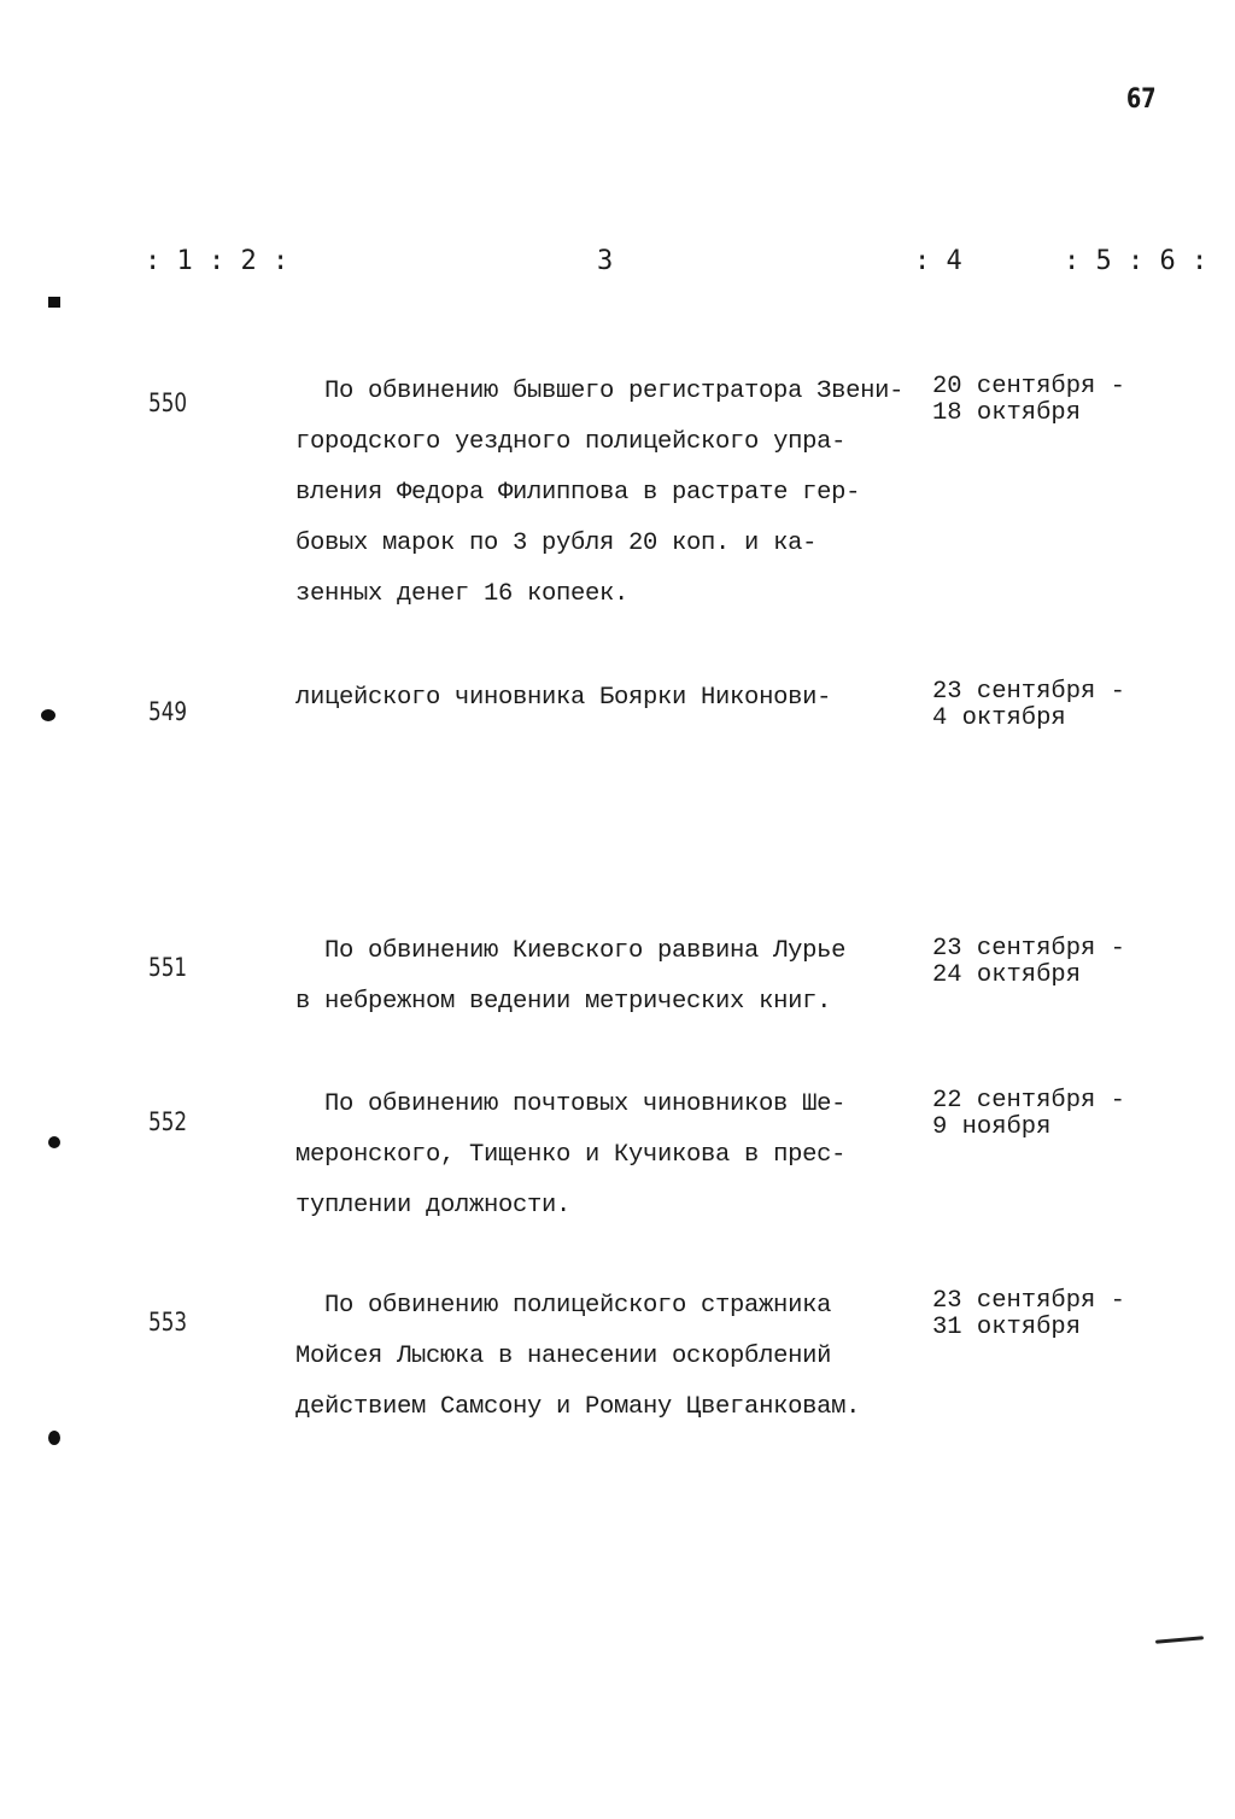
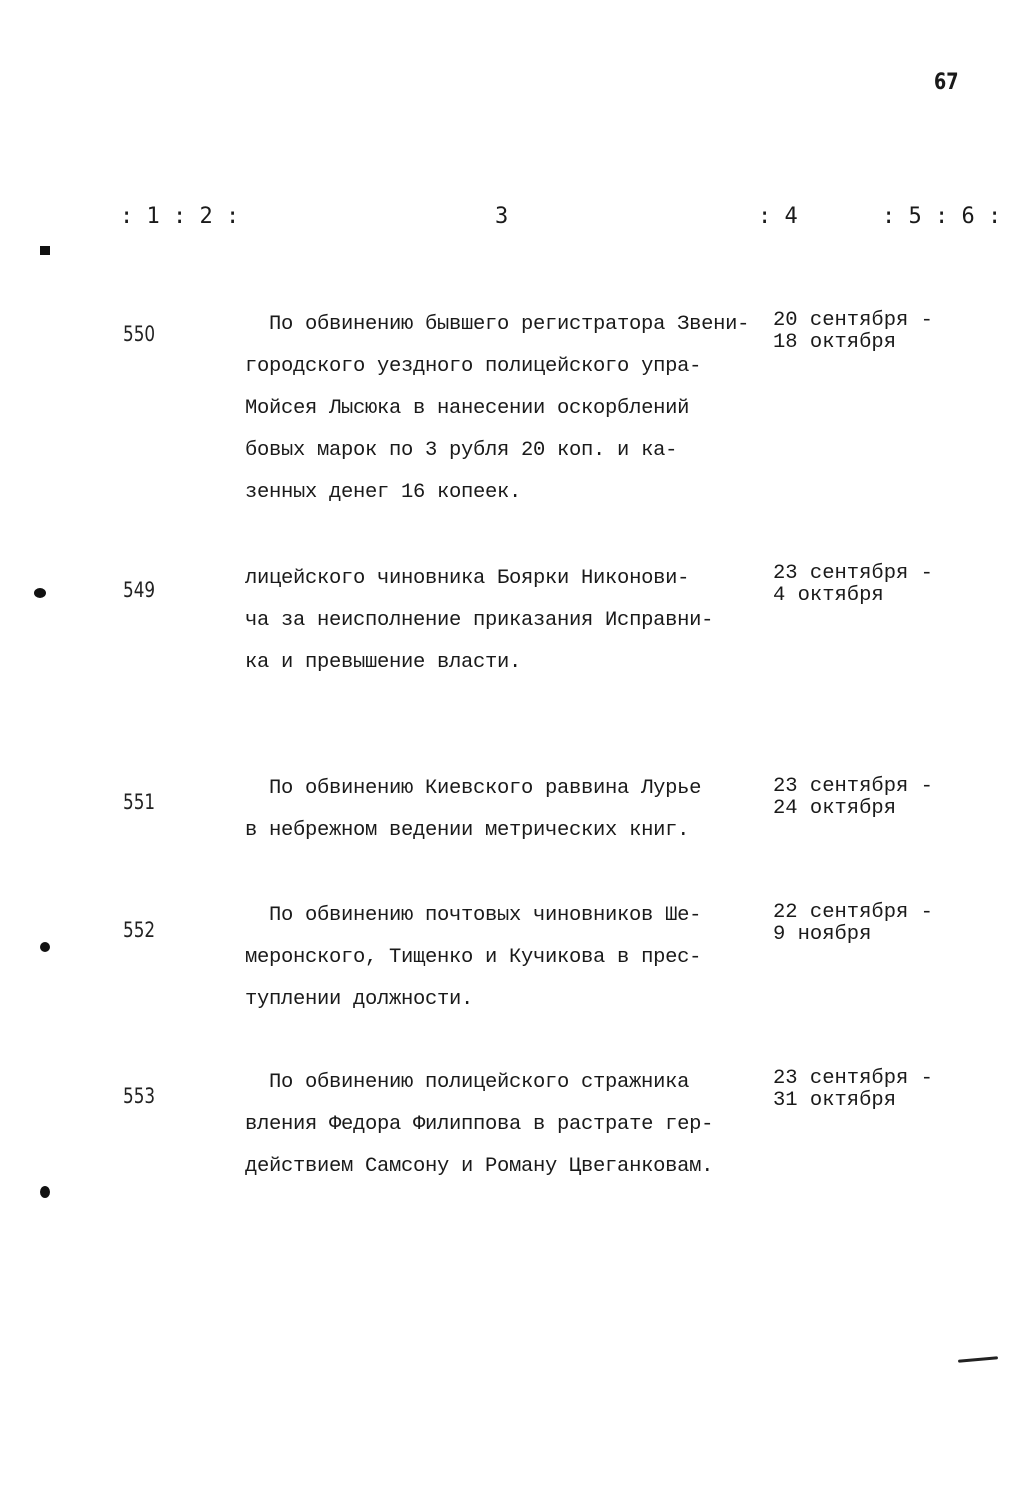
  67
  : 1 : 2 :
  3
  : 4
  : 5 : 6 :
  550
  По обвинению бывшего регистратора Звени-
  городского уездного полицейского упра-
- вления Федора Филиппова в растрате гер-
+ Мойсея Лысюка в нанесении оскорблений
  бовых марок по 3 рубля 20 коп. и ка-
  зенных денег 16 копеек.
  20 сентября -
  18 октября
  549
  лицейского чиновника Боярки Никонови-
+ ча за неисполнение приказания Исправни-
+ ка и превышение власти.
  23 сентября -
  4 октября
  551
  По обвинению Киевского раввина Лурье
  в небрежном ведении метрических книг.
  23 сентября -
  24 октября
  552
  По обвинению почтовых чиновников Ше-
  меронского, Тищенко и Кучикова в прес-
  туплении должности.
  22 сентября -
  9 ноября
  553
  По обвинению полицейского стражника
- Мойсея Лысюка в нанесении оскорблений
+ вления Федора Филиппова в растрате гер-
  действием Самсону и Роману Цвеганковам.
  23 сентября -
  31 октября
